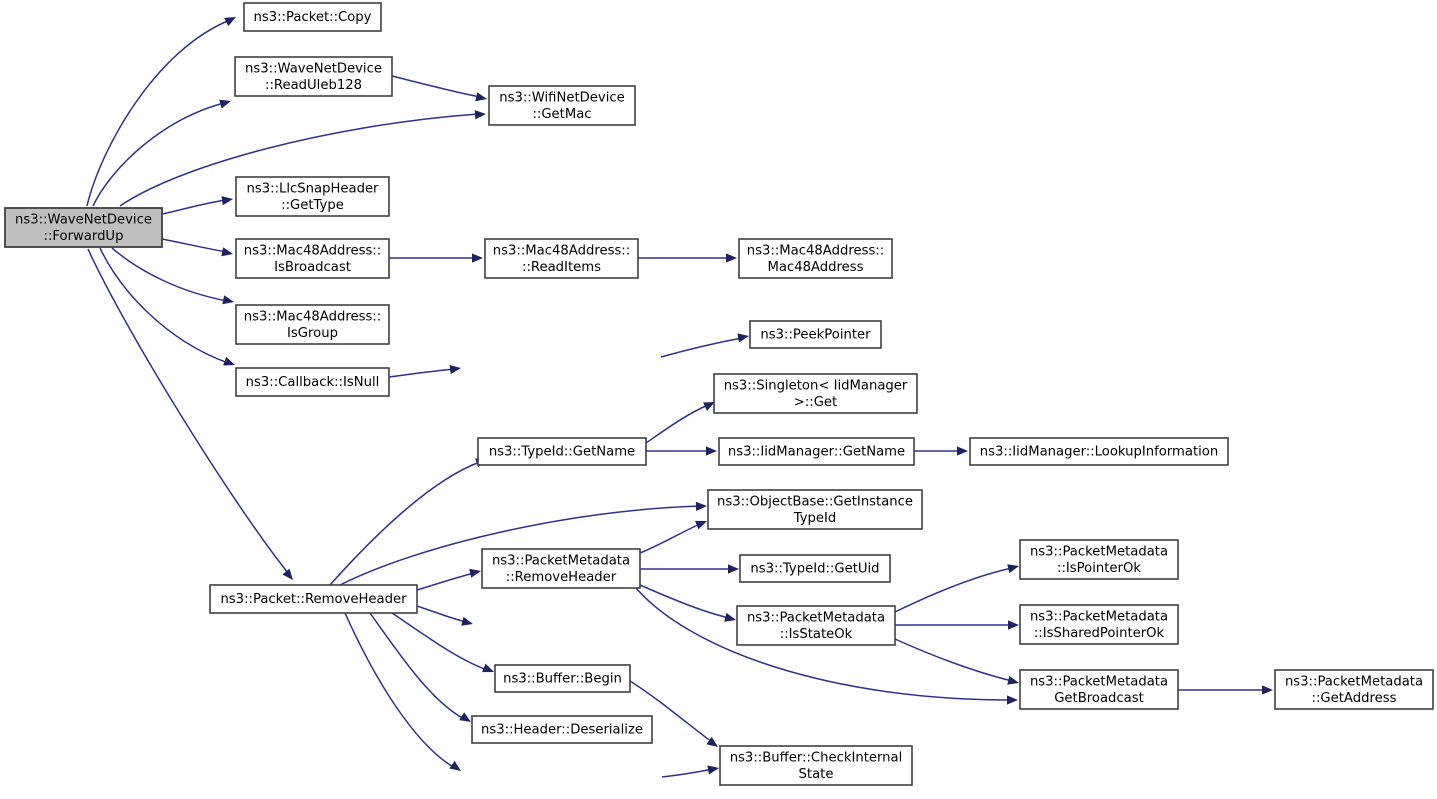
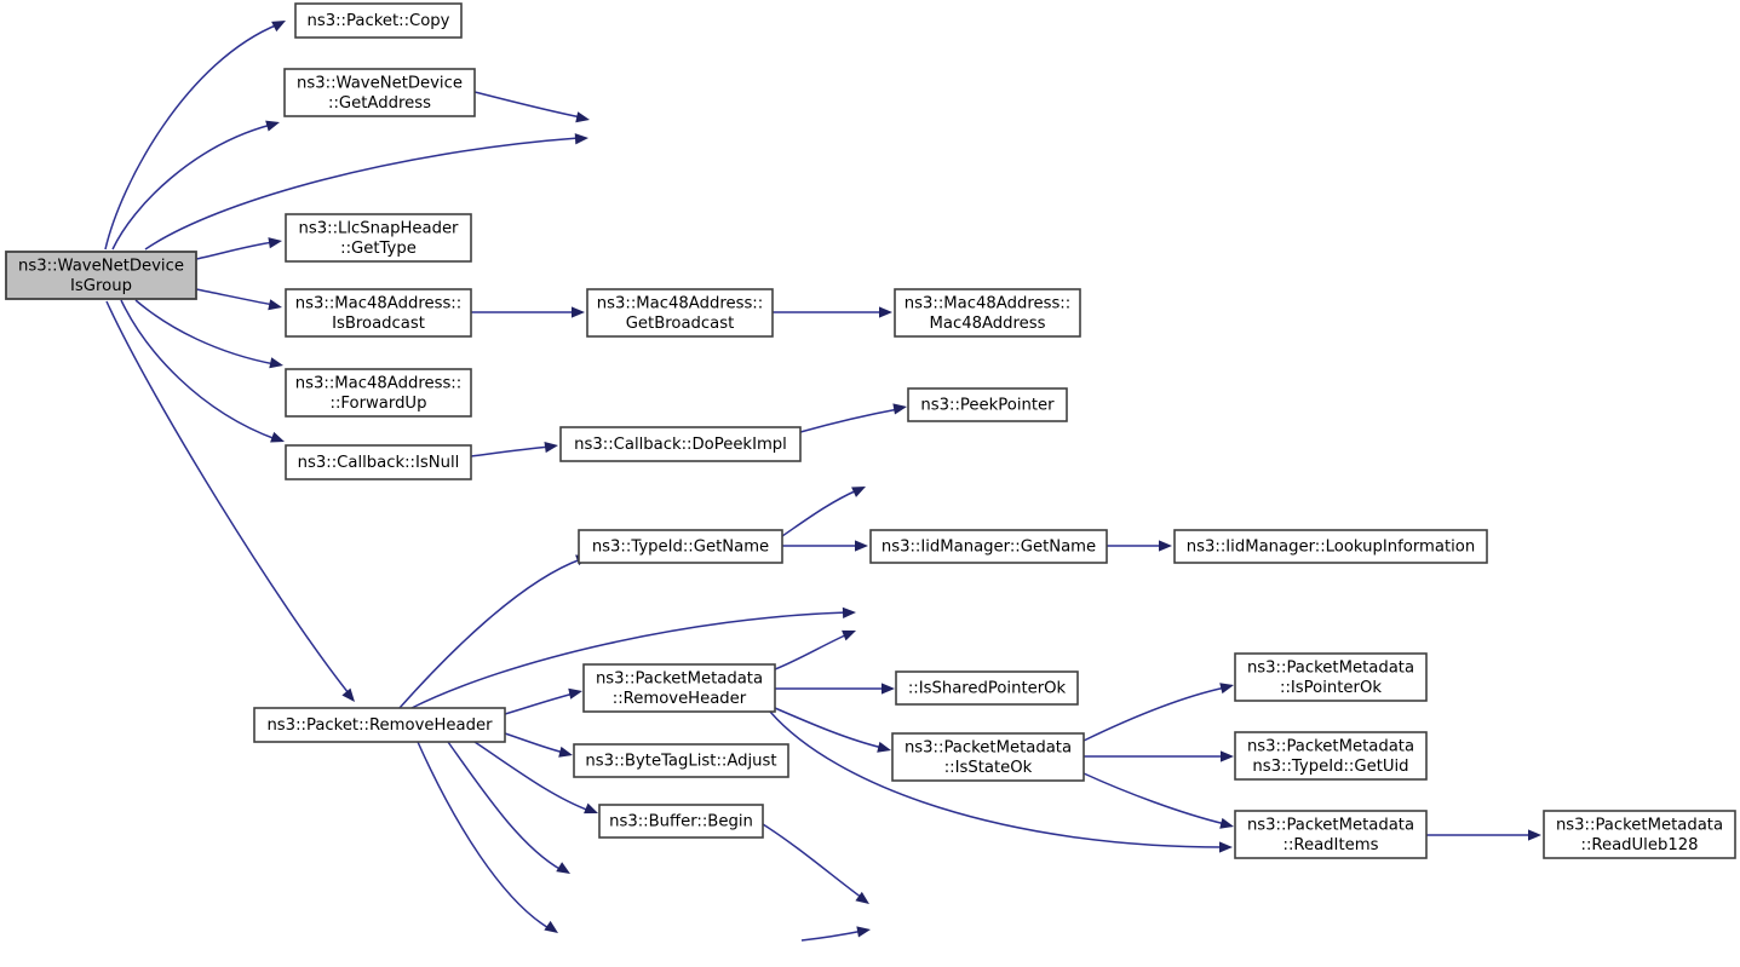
  ns3::WaveNetDevice
- ::ForwardUp
+ IsGroup
  ns3::Packet::Copy
  ns3::WaveNetDevice
- ::ReadUleb128
+ ::GetAddress
- ns3::WifiNetDevice
- ::GetMac
  ns3::LlcSnapHeader
  ::GetType
  ns3::Mac48Address::
  IsBroadcast
  ns3::Mac48Address::
- ::ReadItems
+ GetBroadcast
  ns3::Mac48Address::
  Mac48Address
  ns3::Mac48Address::
- IsGroup
+ ::ForwardUp
  ns3::Callback::IsNull
+ ns3::Callback::DoPeekImpl
  ns3::PeekPointer
- ns3::Singleton< IidManager
- >::Get
  ns3::TypeId::GetName
  ns3::IidManager::GetName
  ns3::IidManager::LookupInformation
- ns3::ObjectBase::GetInstance
- TypeId
  ns3::PacketMetadata
  ::RemoveHeader
- ns3::TypeId::GetUid
+ ::IsSharedPointerOk
  ns3::PacketMetadata
  ::IsPointerOk
  ns3::PacketMetadata
  ::IsStateOk
  ns3::PacketMetadata
- ::IsSharedPointerOk
+ ns3::TypeId::GetUid
  ns3::PacketMetadata
- GetBroadcast
+ ::ReadItems
  ns3::PacketMetadata
- ::GetAddress
+ ::ReadUleb128
  ns3::Packet::RemoveHeader
+ ns3::ByteTagList::Adjust
  ns3::Buffer::Begin
- ns3::Header::Deserialize
- ns3::Buffer::CheckInternal
- State
